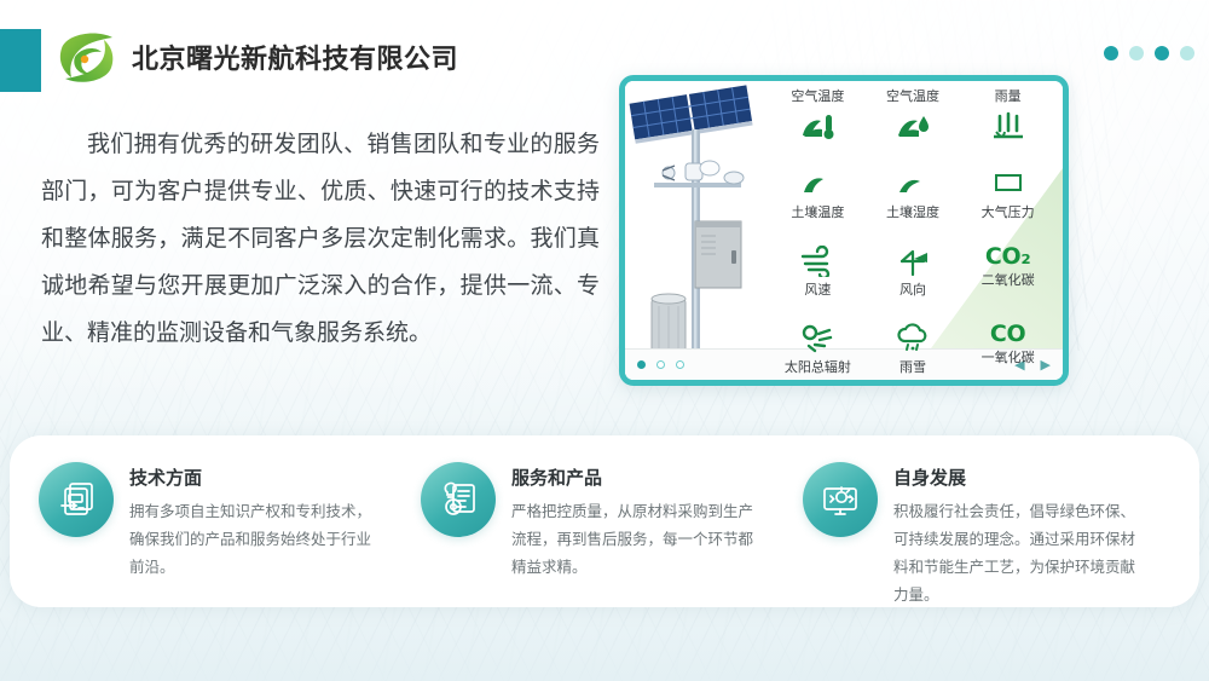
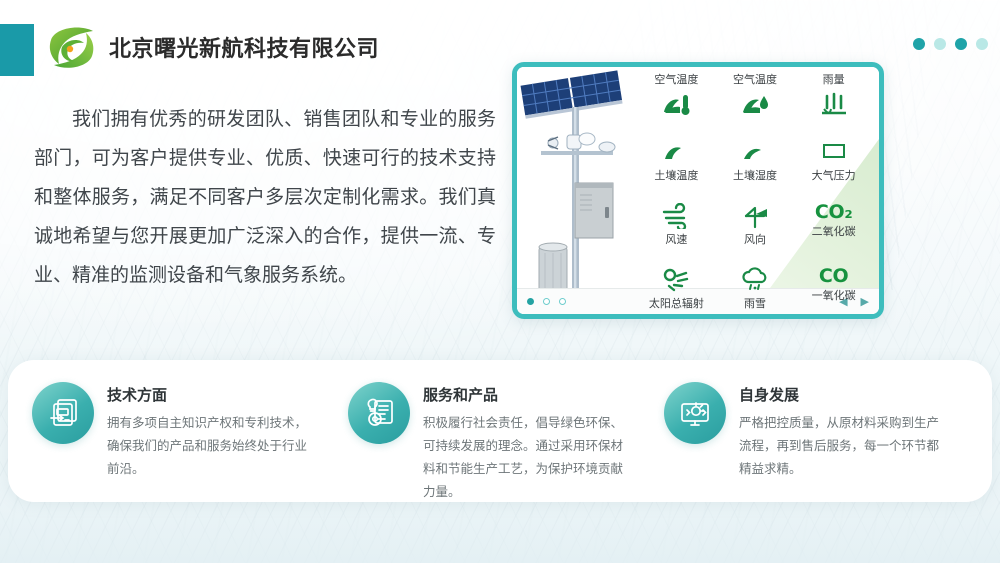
  北京曙光新航科技有限公司
  我们拥有优秀的研发团队、销售团队和专业的服务部门，可为客户提供专业、优质、快速可行的技术支持和整体服务，满足不同客户多层次定制化需求。我们真诚地希望与您开展更加广泛深入的合作，提供一流、专业、精准的监测设备和气象服务系统。
  空气温度
  空气温度
  雨量
  土壤温度
  土壤湿度
  大气压力
  风速
  风向
  CO₂
  二氧化碳
  太阳总辐射
  雨雪
  CO
  一氧化碳
  ◀
  ▶
  技术方面
  拥有多项自主知识产权和专利技术，确保我们的产品和服务始终处于行业前沿。
  服务和产品
- 严格把控质量，从原材料采购到生产流程，再到售后服务，每一个环节都精益求精。
+ 积极履行社会责任，倡导绿色环保、可持续发展的理念。通过采用环保材料和节能生产工艺，为保护环境贡献力量。
  自身发展
- 积极履行社会责任，倡导绿色环保、可持续发展的理念。通过采用环保材料和节能生产工艺，为保护环境贡献力量。
+ 严格把控质量，从原材料采购到生产流程，再到售后服务，每一个环节都精益求精。
